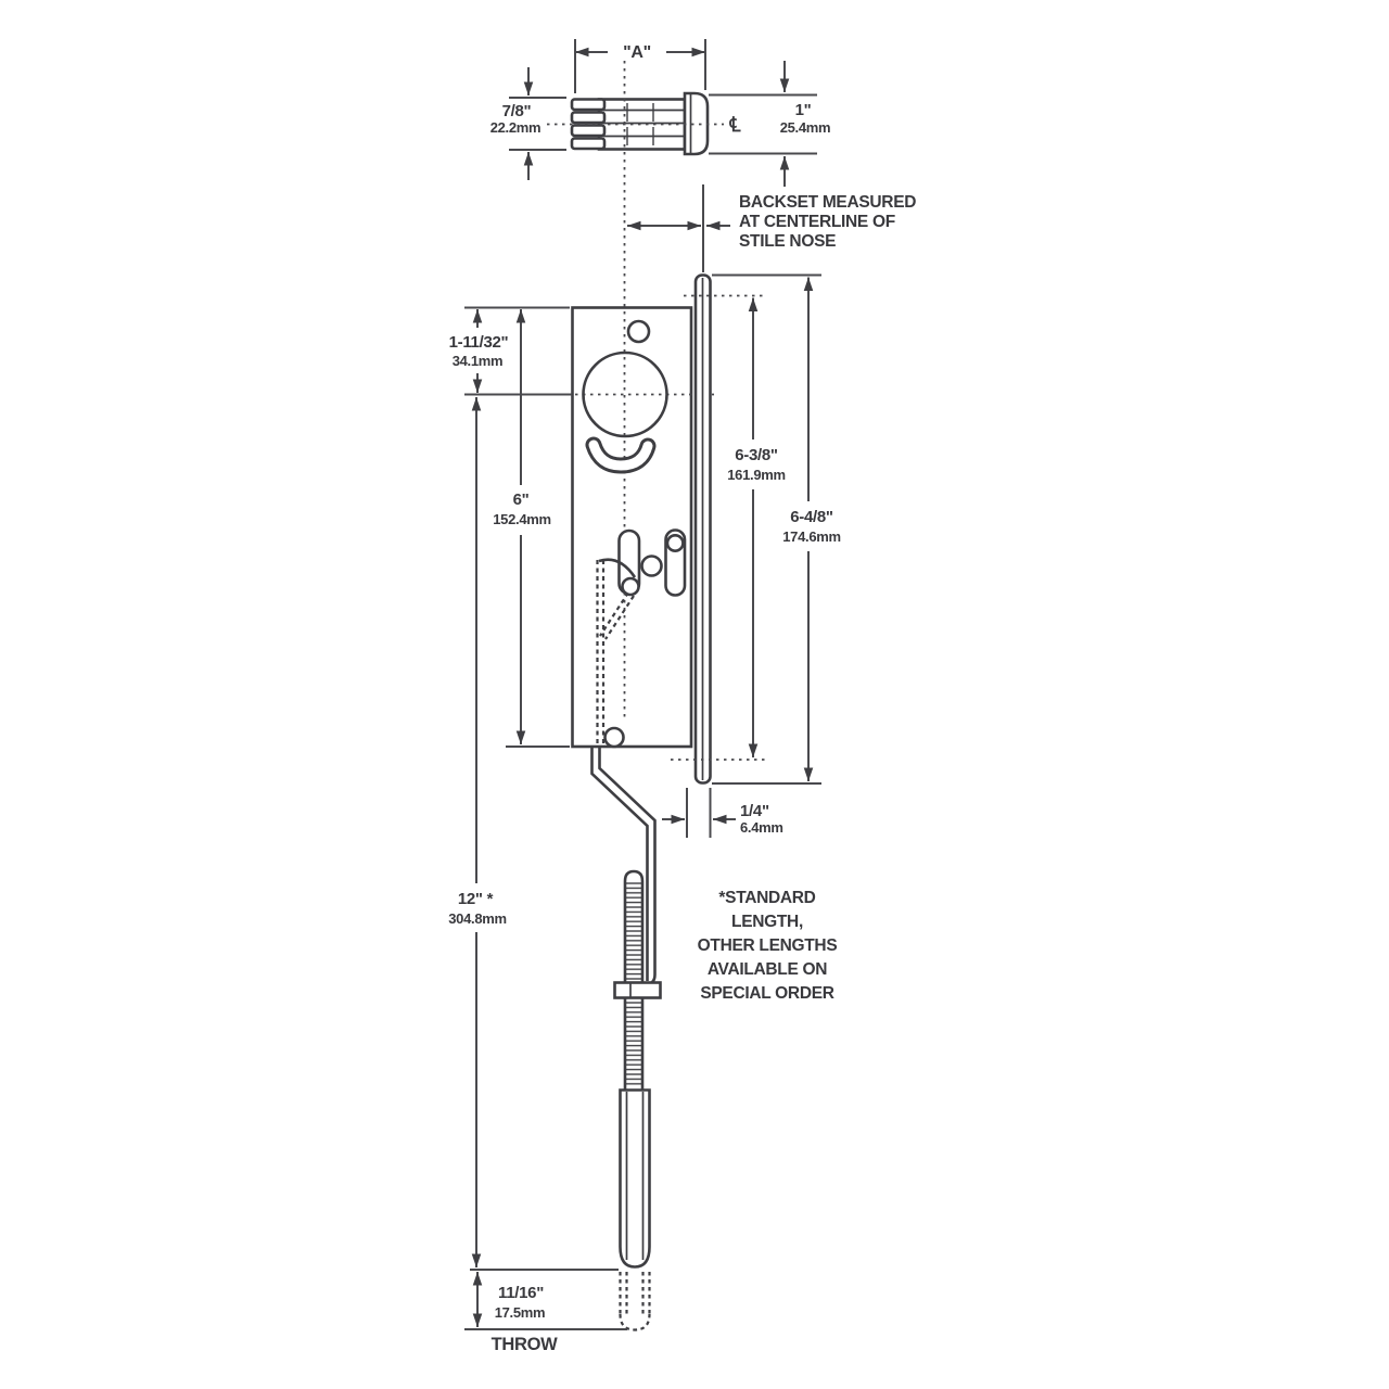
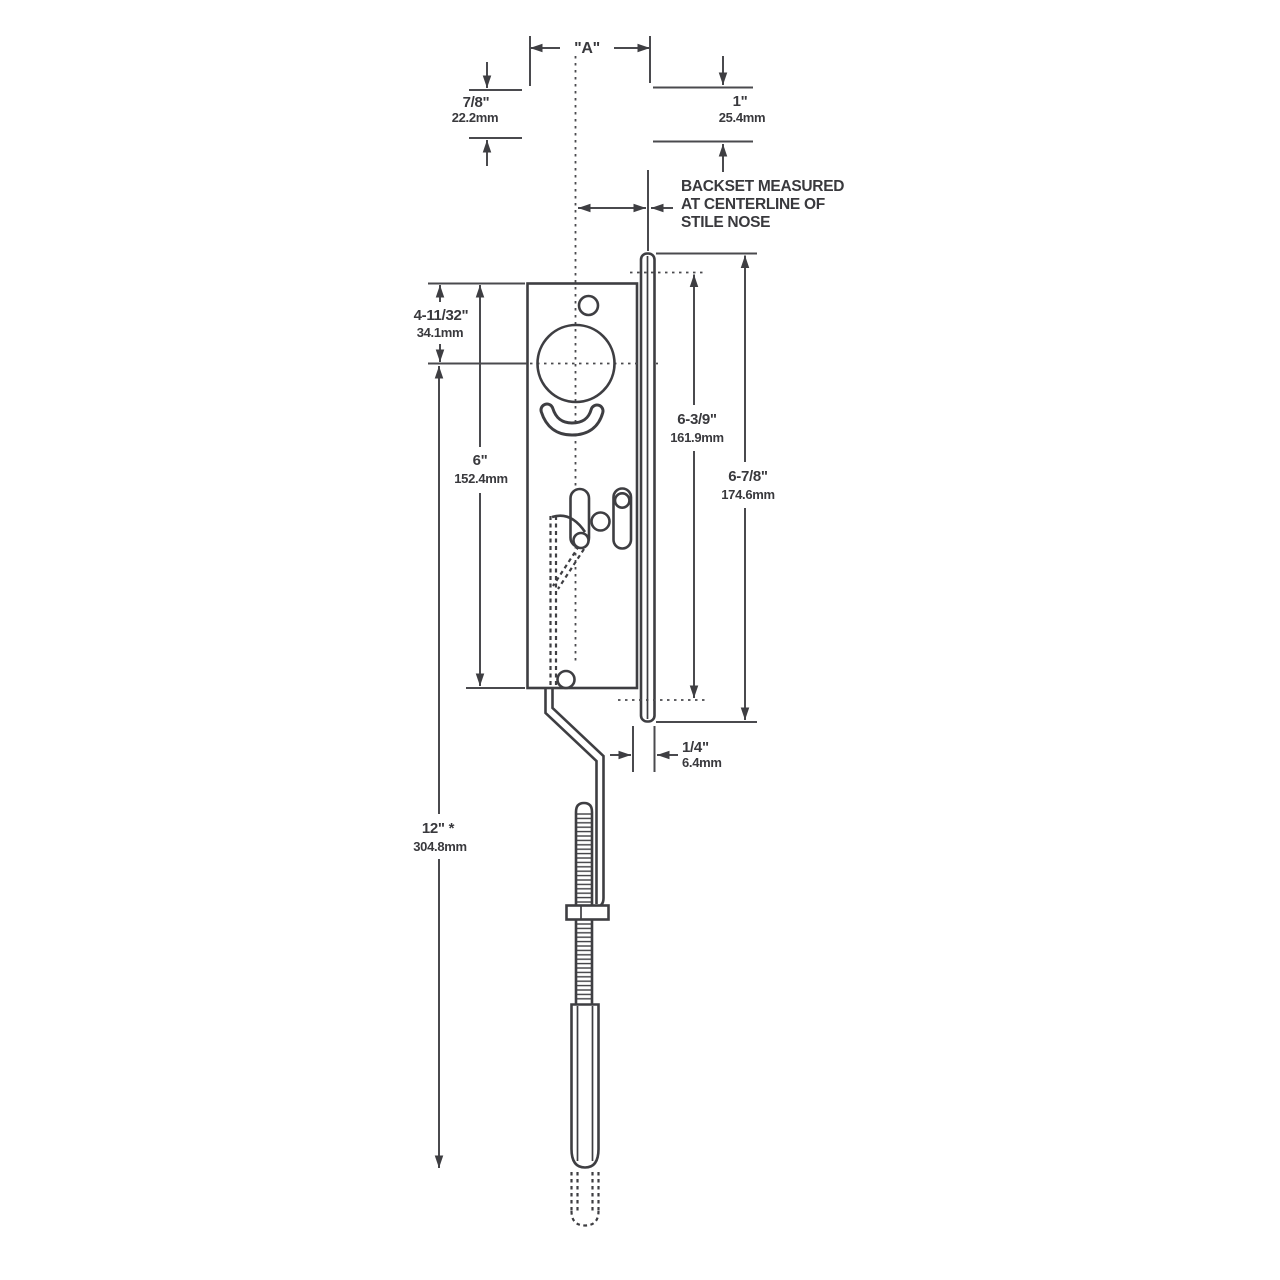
- ℄
  "A"
  7/8"
  22.2mm
  1"
  25.4mm
  BACKSET MEASURED
  AT CENTERLINE OF
  STILE NOSE
- 1-11/32"
+ 4-11/32"
  34.1mm
  6"
  152.4mm
  12" *
  304.8mm
- 6-3/8"
+ 6-3/9"
  161.9mm
- 6-4/8"
+ 6-7/8"
  174.6mm
  1/4"
  6.4mm
- 11/16"
- 17.5mm
- THROW
- *STANDARD
- LENGTH,
- OTHER LENGTHS
- AVAILABLE ON
- SPECIAL ORDER
